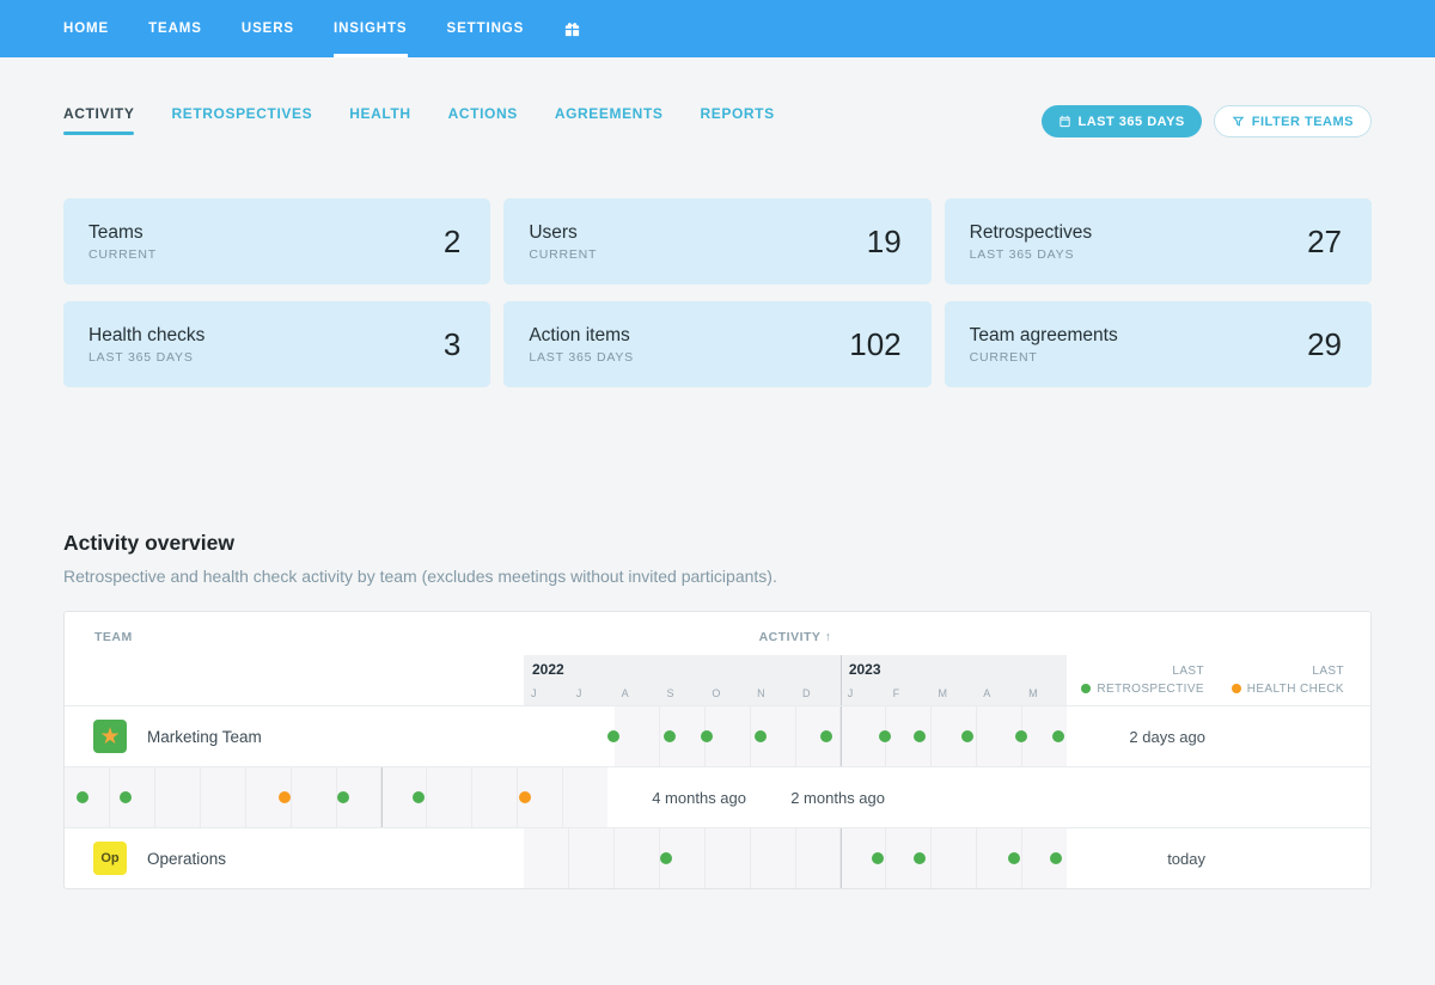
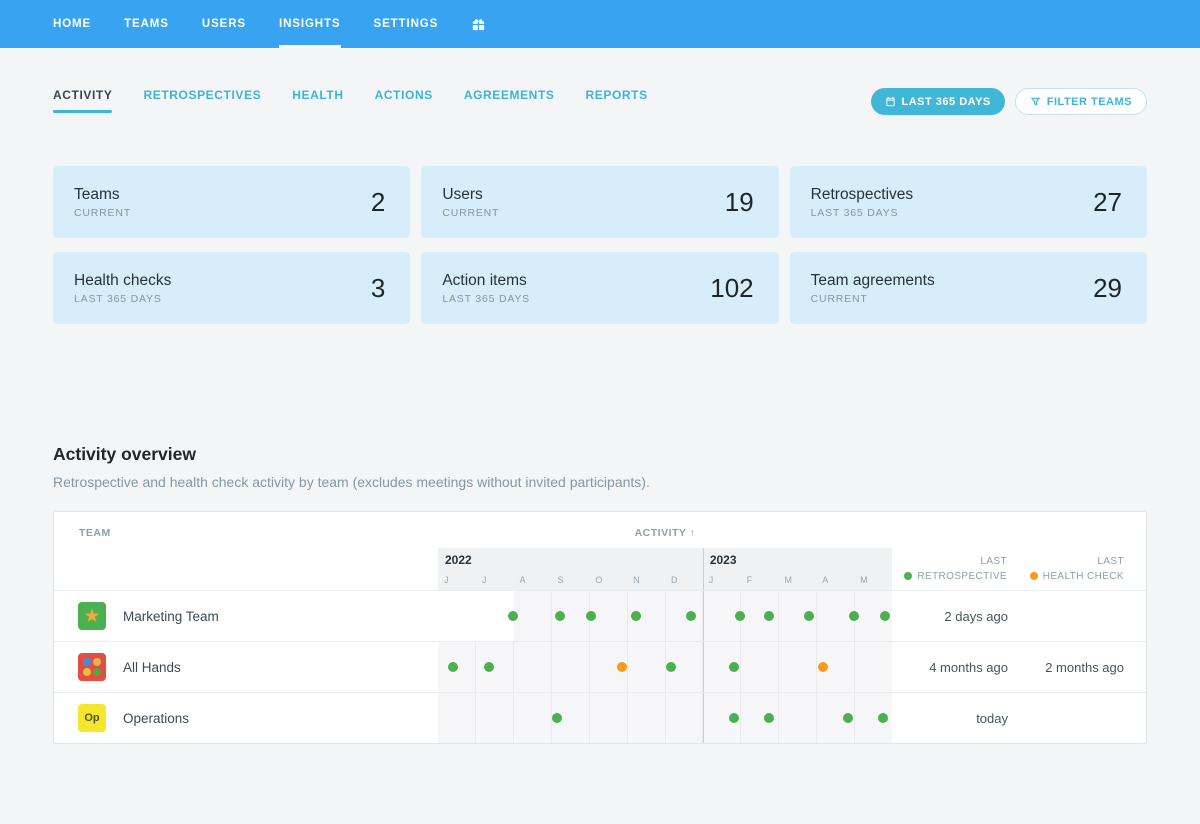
  HOME
  TEAMS
  USERS
  INSIGHTS
  SETTINGS
  ACTIVITY
  RETROSPECTIVES
  HEALTH
  ACTIONS
  AGREEMENTS
  REPORTS
  LAST 365 DAYS
  FILTER TEAMS
  Teams
  CURRENT
  2
  Users
  CURRENT
  19
  Retrospectives
  LAST 365 DAYS
  27
  Health checks
  LAST 365 DAYS
  3
  Action items
  LAST 365 DAYS
  102
  Team agreements
  CURRENT
  29
  Activity overview
  Retrospective and health check activity by team (excludes meetings without invited participants).
  TEAM
  ACTIVITY ↑
  J
  J
  A
  S
  O
  N
  D
  J
  F
  M
  A
  M
  2022
  2023
  LAST
  RETROSPECTIVE
  LAST
  HEALTH CHECK
  ★
  Marketing Team
  2 days ago
+ All Hands
  4 months ago
  2 months ago
  Op
  Operations
  today
